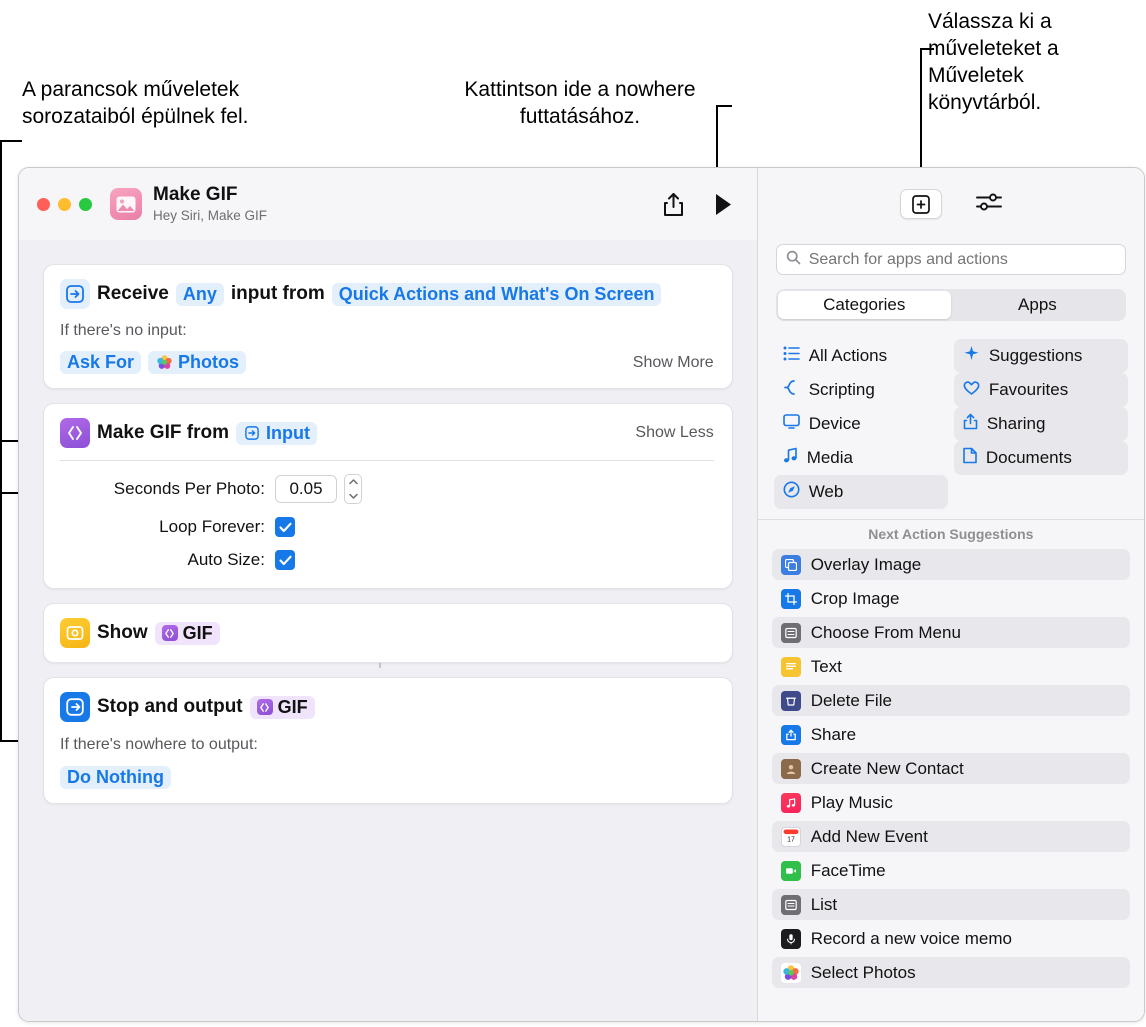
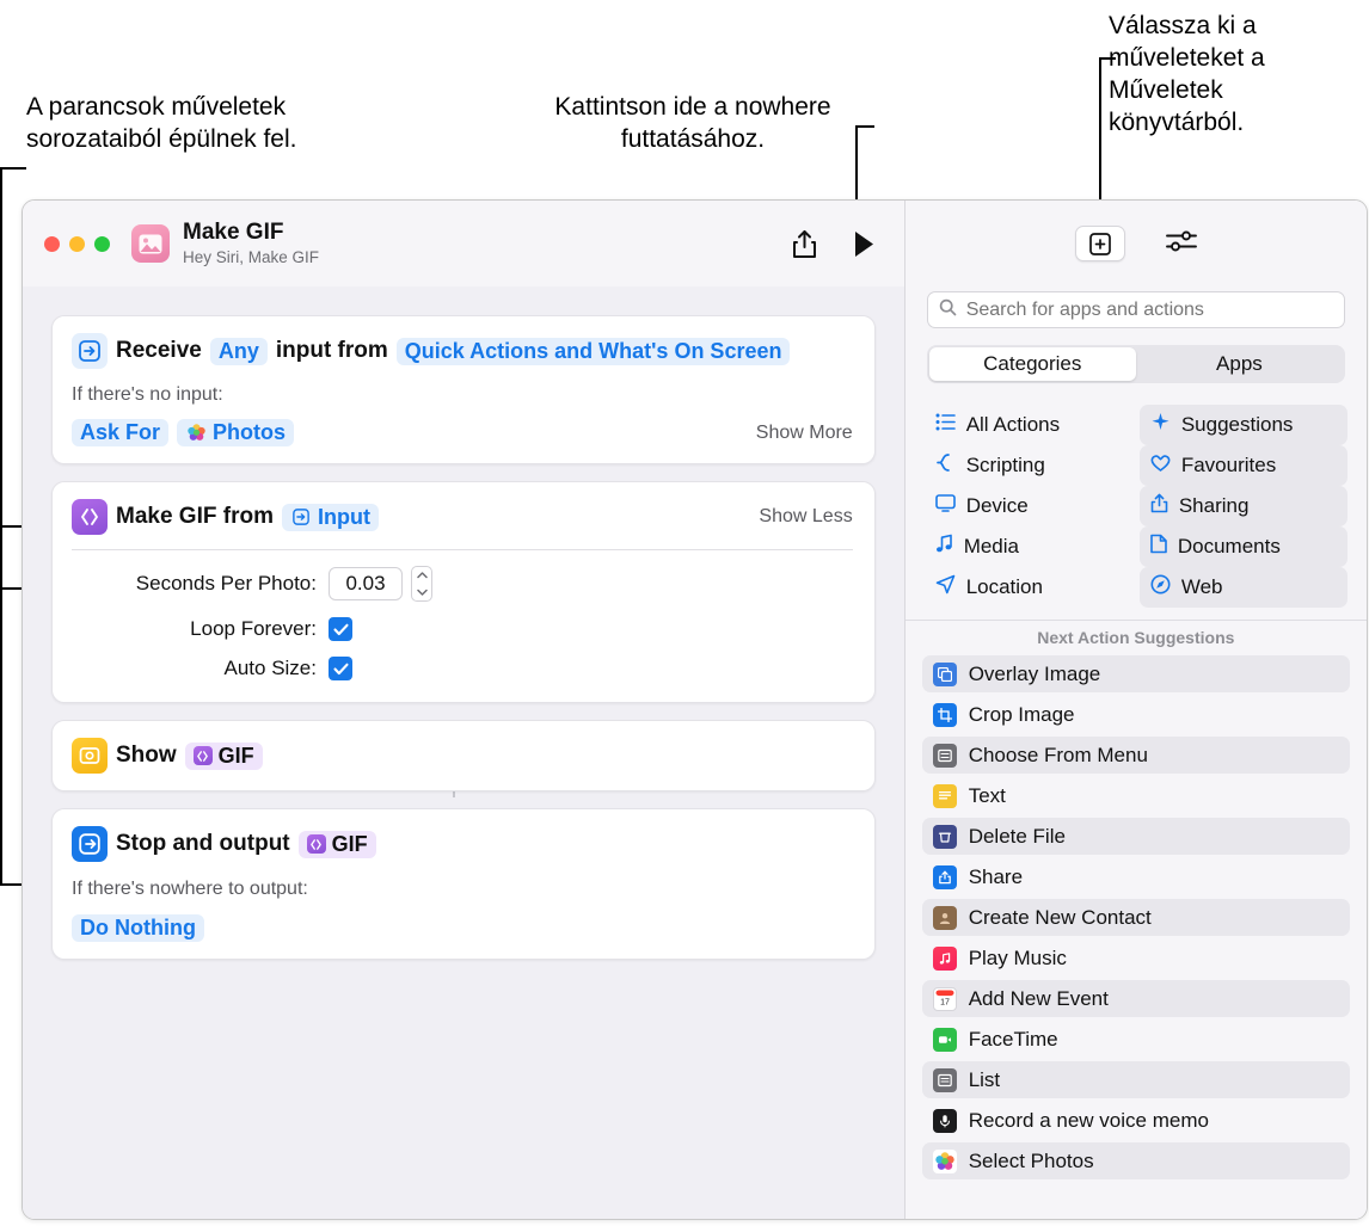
  A parancsok műveletek sorozataiból épülnek fel.
  Kattintson ide a nowhere futtatásához.
  Válassza ki a műveleteket a Műveletek könyvtárból.
  Make GIF
  Hey Siri, Make GIF
  Receive
  Any
  input from
  Quick Actions and What's On Screen
  If there's no input:
  Ask For
  Photos
  Show More
  Make GIF from
  Input
  Show Less
  Seconds Per Photo:
- 0.05
+ 0.03
  Loop Forever:
  Auto Size:
  Show
  GIF
  Stop and output
  GIF
  If there's nowhere to output:
  Do Nothing
  Search for apps and actions
  Categories
  Apps
  All Actions
  Suggestions
  Scripting
  Favourites
  Device
  Sharing
  Media
  Documents
+ Location
  Web
  Next Action Suggestions
  Overlay Image
  Crop Image
  Choose From Menu
  Text
  Delete File
  Share
  Create New Contact
  Play Music
  Add New Event
  FaceTime
  List
  Record a new voice memo
  Select Photos
